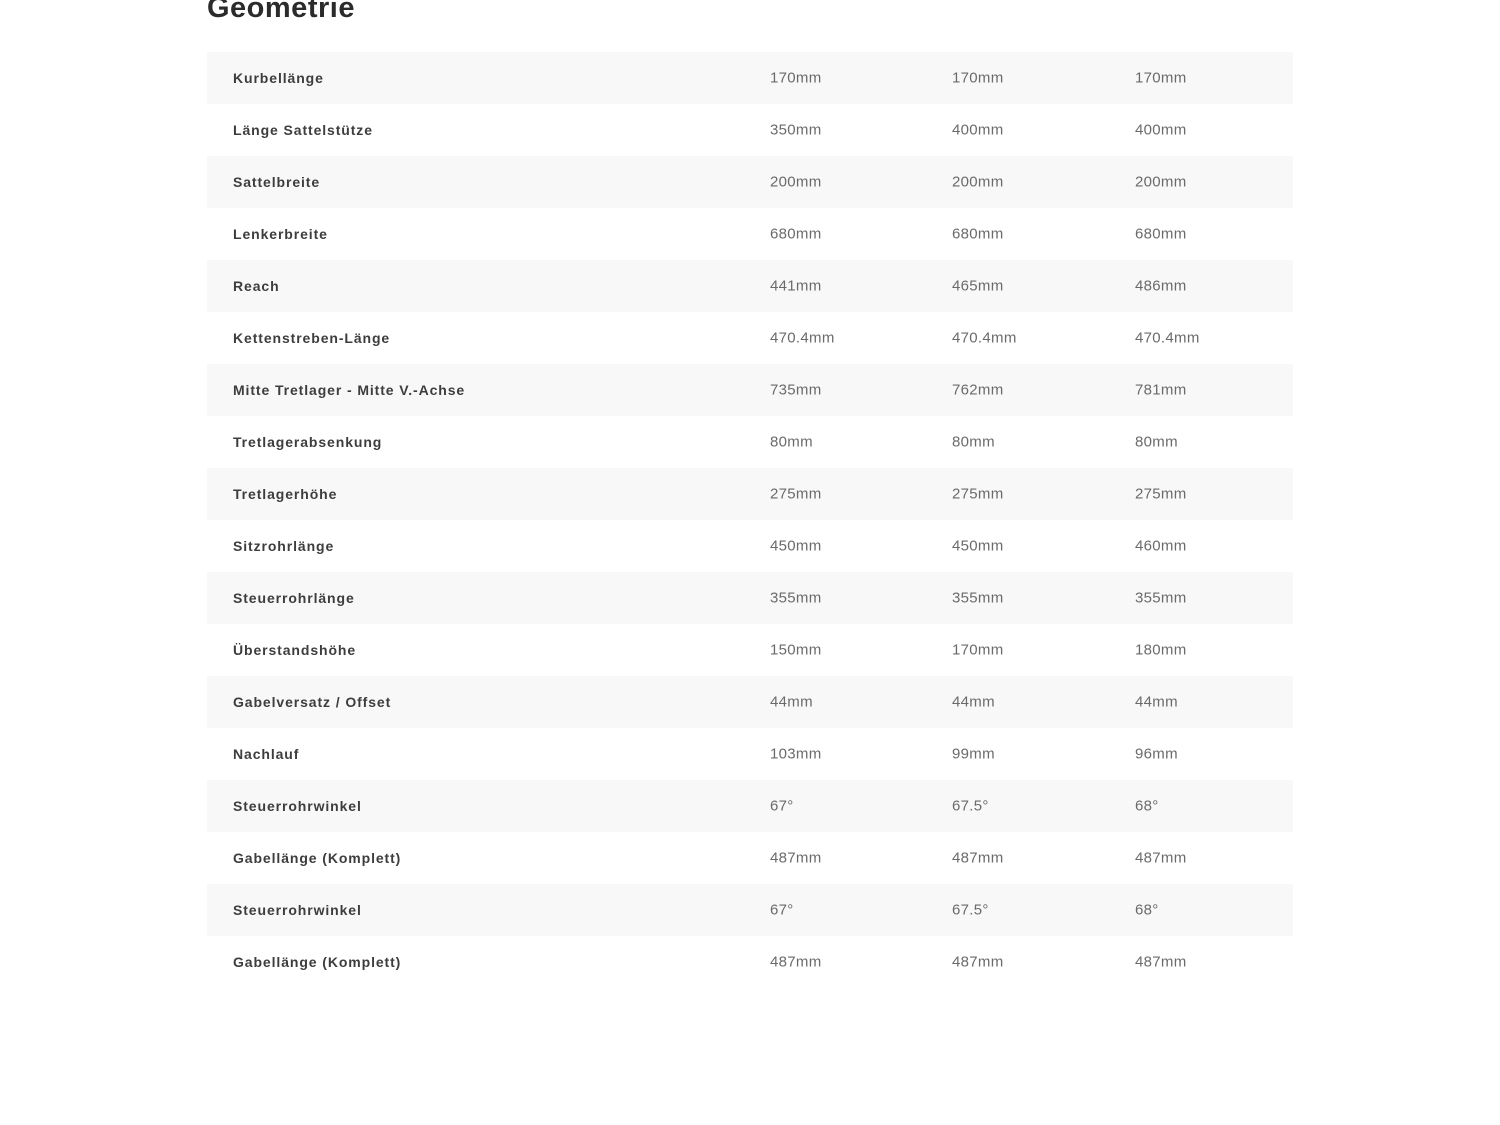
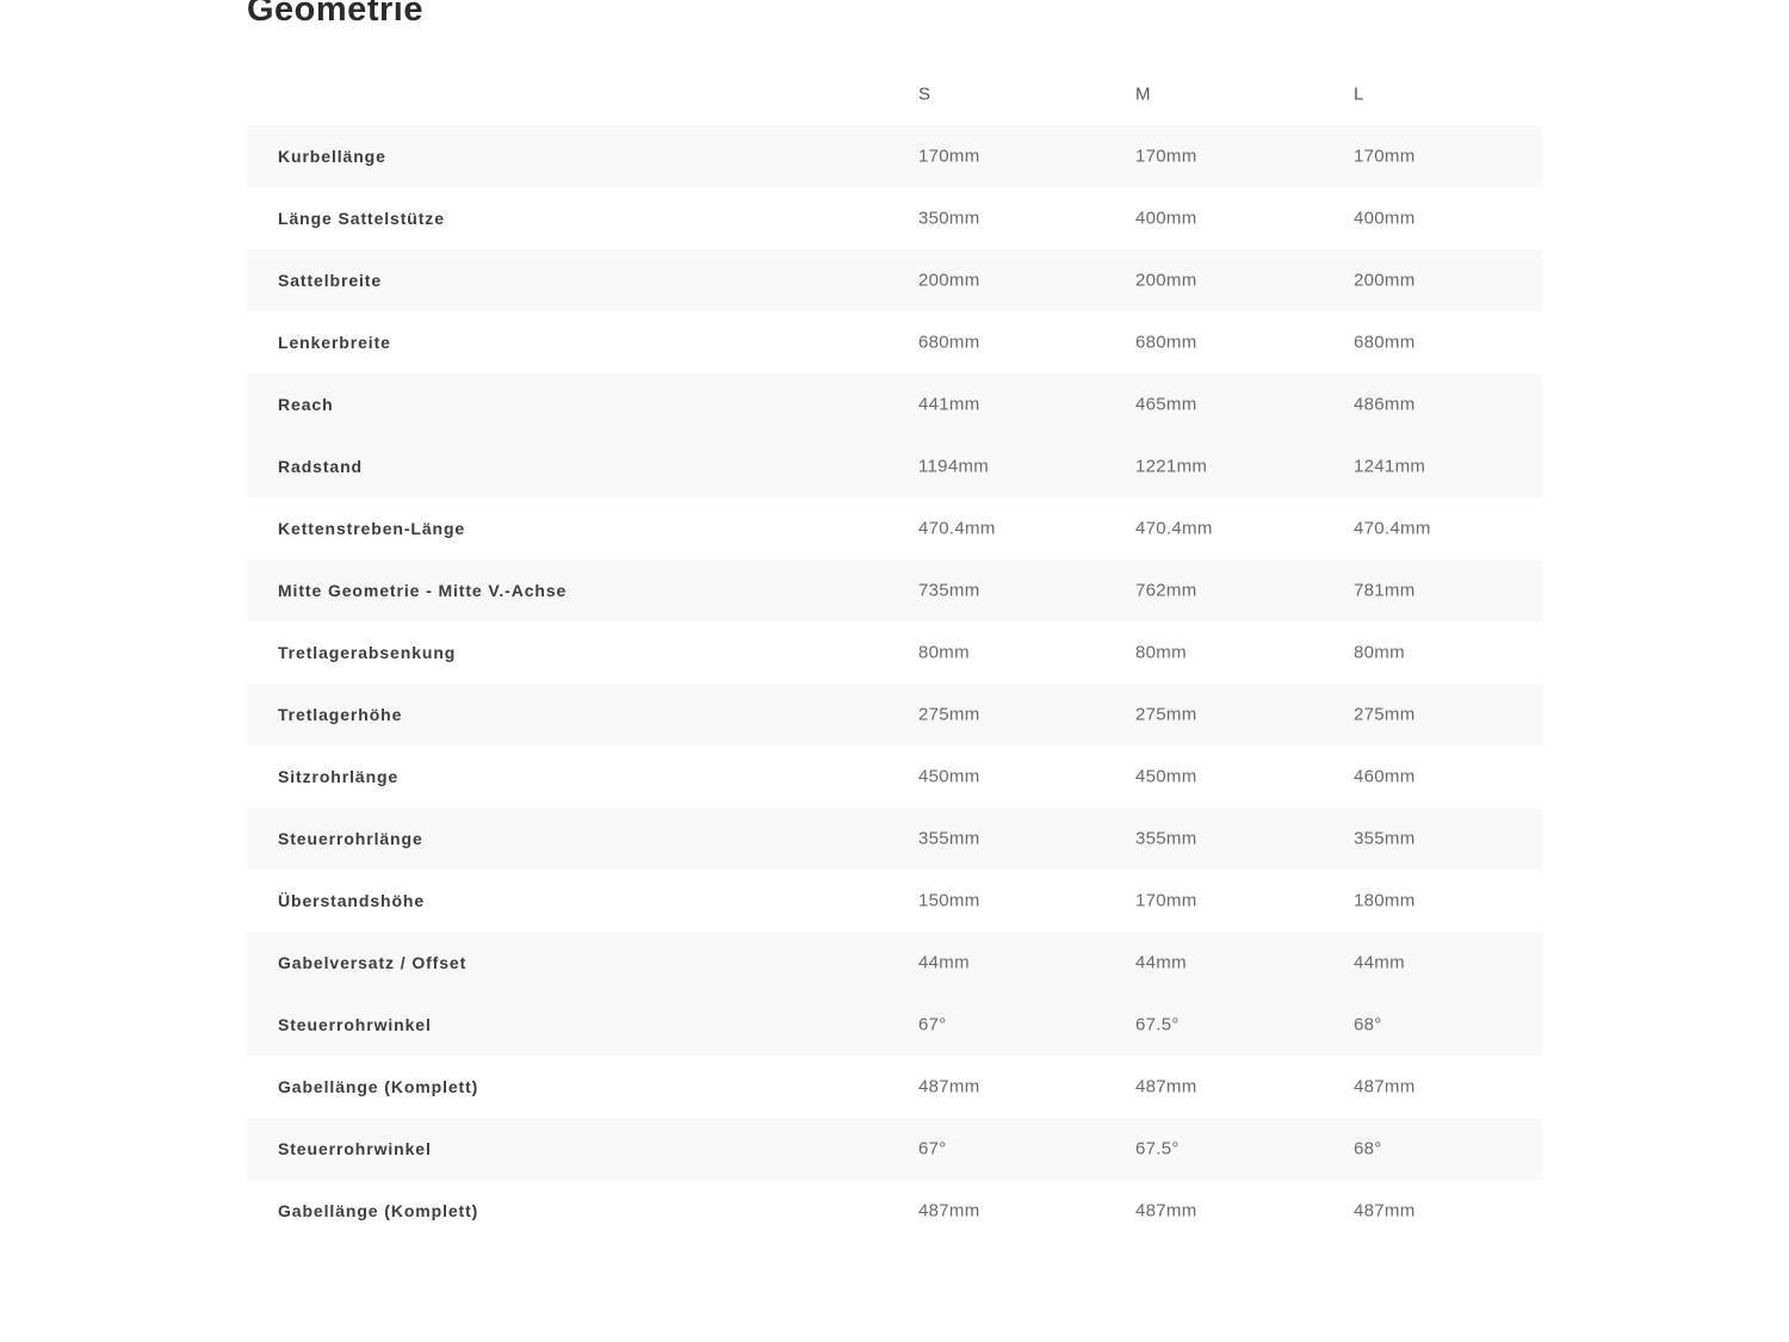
  Geometrie
+ S
+ M
+ L
  Kurbellänge
  170mm
  170mm
  170mm
  Länge Sattelstütze
  350mm
  400mm
  400mm
  Sattelbreite
  200mm
  200mm
  200mm
  Lenkerbreite
  680mm
  680mm
  680mm
  Reach
  441mm
  465mm
  486mm
+ Radstand
+ 1194mm
+ 1221mm
+ 1241mm
  Kettenstreben-Länge
  470.4mm
  470.4mm
  470.4mm
- Mitte Tretlager - Mitte V.-Achse
+ Mitte Geometrie - Mitte V.-Achse
  735mm
  762mm
  781mm
  Tretlagerabsenkung
  80mm
  80mm
  80mm
  Tretlagerhöhe
  275mm
  275mm
  275mm
  Sitzrohrlänge
  450mm
  450mm
  460mm
  Steuerrohrlänge
  355mm
  355mm
  355mm
  Überstandshöhe
  150mm
  170mm
  180mm
  Gabelversatz / Offset
  44mm
  44mm
  44mm
- Nachlauf
- 103mm
- 99mm
- 96mm
  Steuerrohrwinkel
  67°
  67.5°
  68°
  Gabellänge (Komplett)
  487mm
  487mm
  487mm
  Steuerrohrwinkel
  67°
  67.5°
  68°
  Gabellänge (Komplett)
  487mm
  487mm
  487mm
